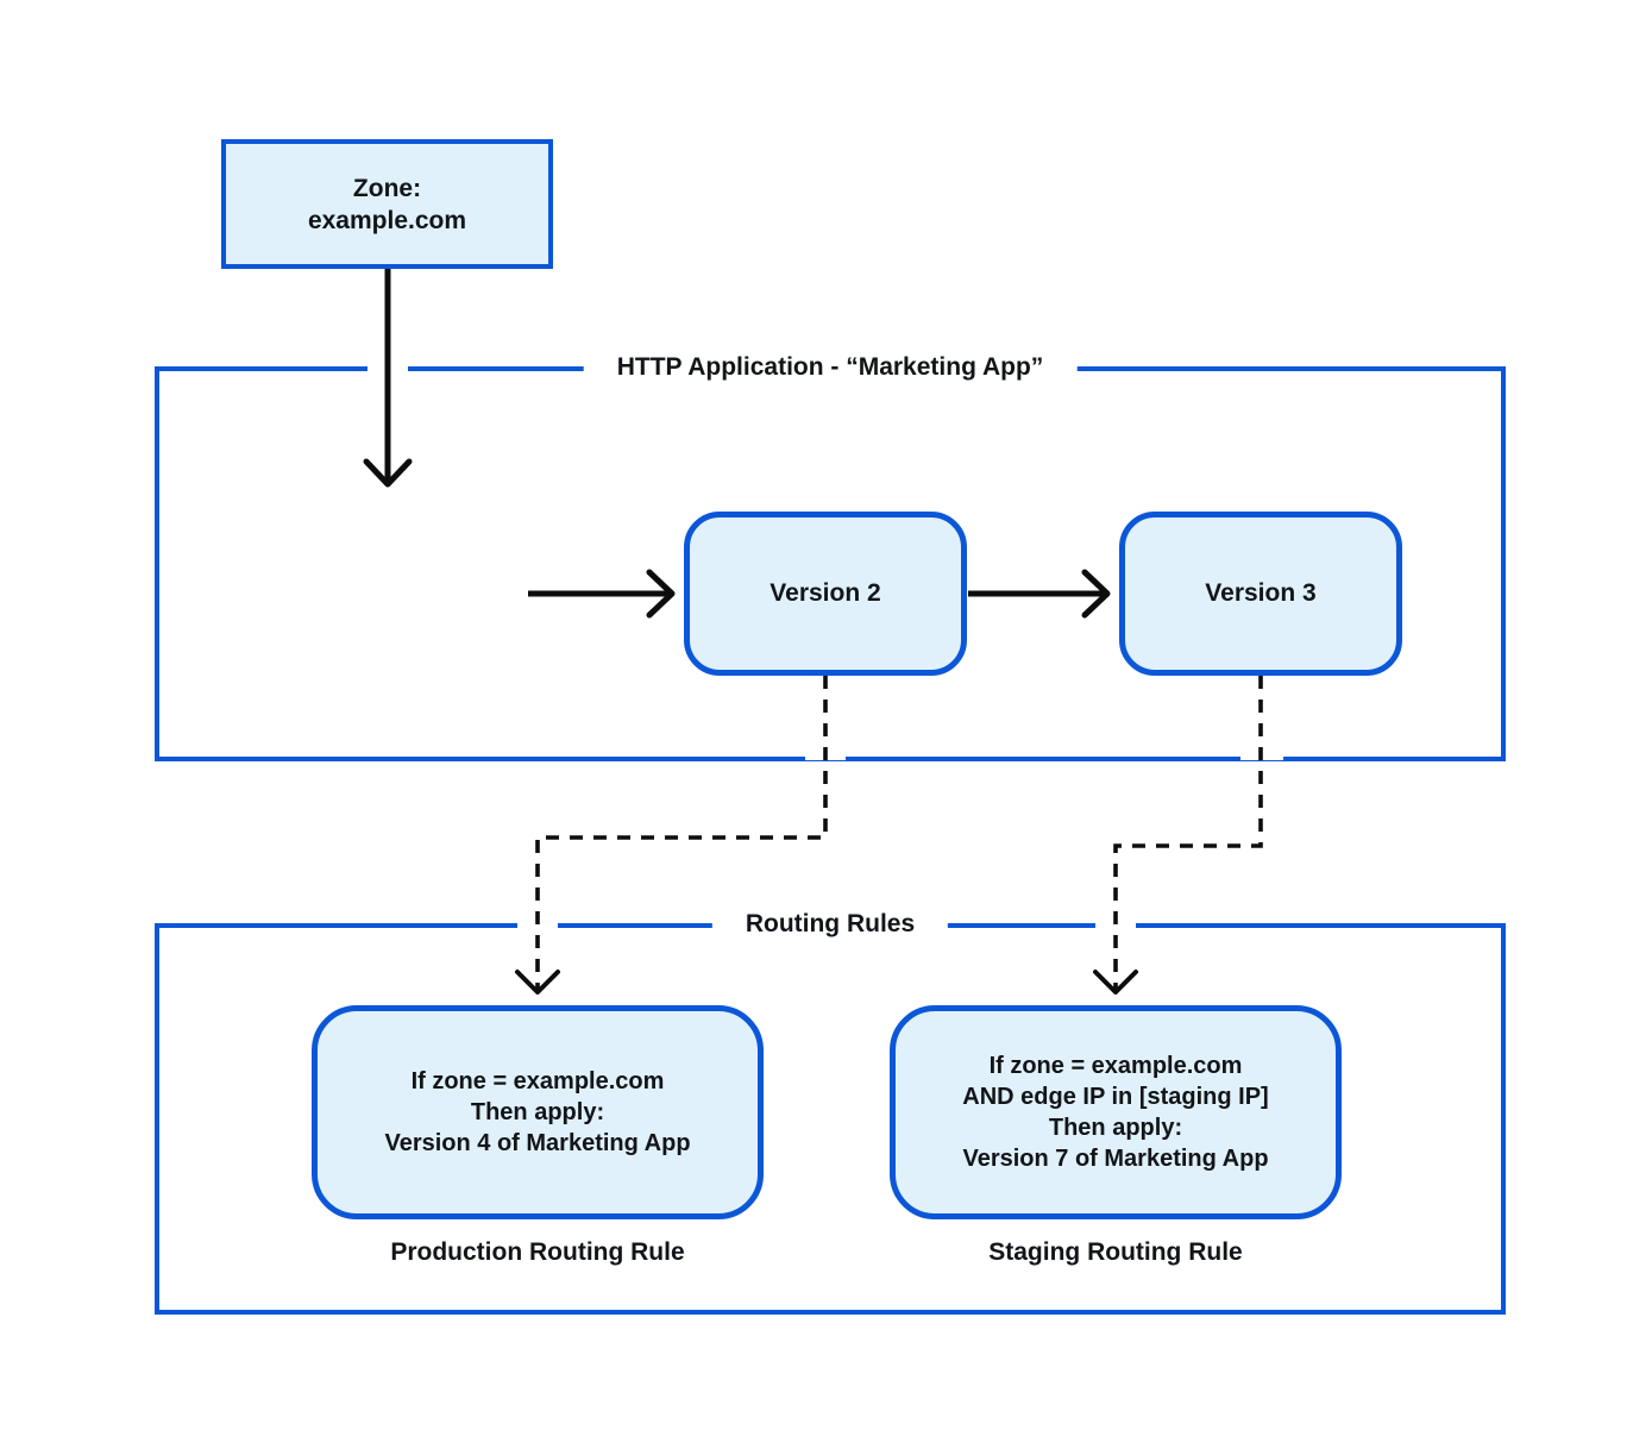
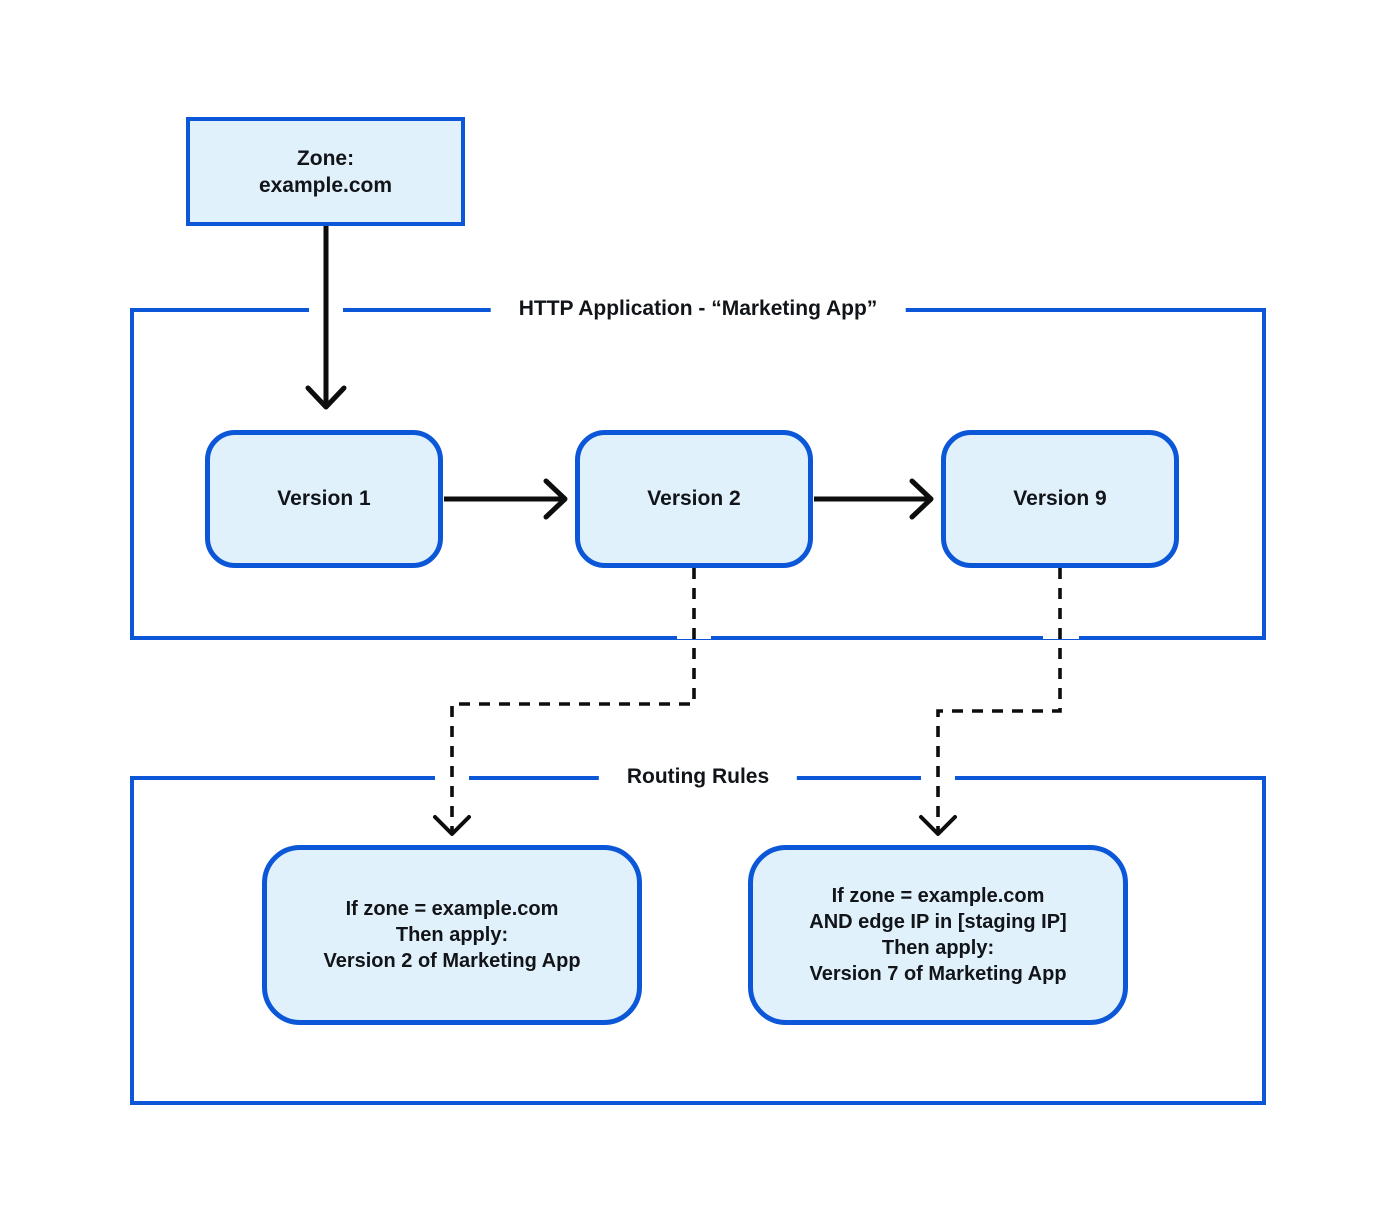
  Zone:
  example.com
  HTTP Application - “Marketing App”
  Routing Rules
+ Version 1
  Version 2
- Version 3
+ Version 9
  If zone = example.com
  Then apply:
- Version 4 of Marketing App
+ Version 2 of Marketing App
  If zone = example.com
  AND edge IP in [staging IP]
  Then apply:
  Version 7 of Marketing App
- Production Routing Rule
- Staging Routing Rule
